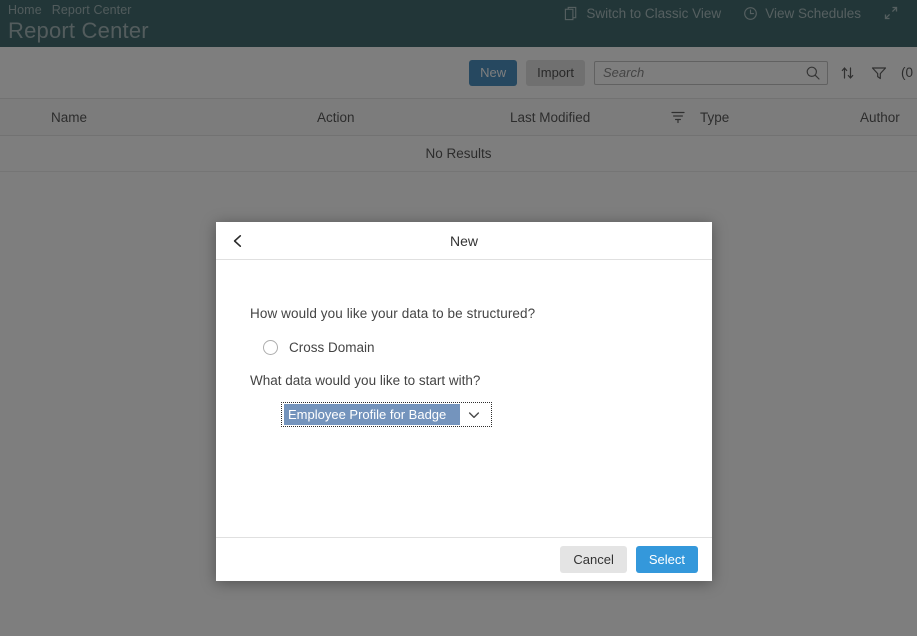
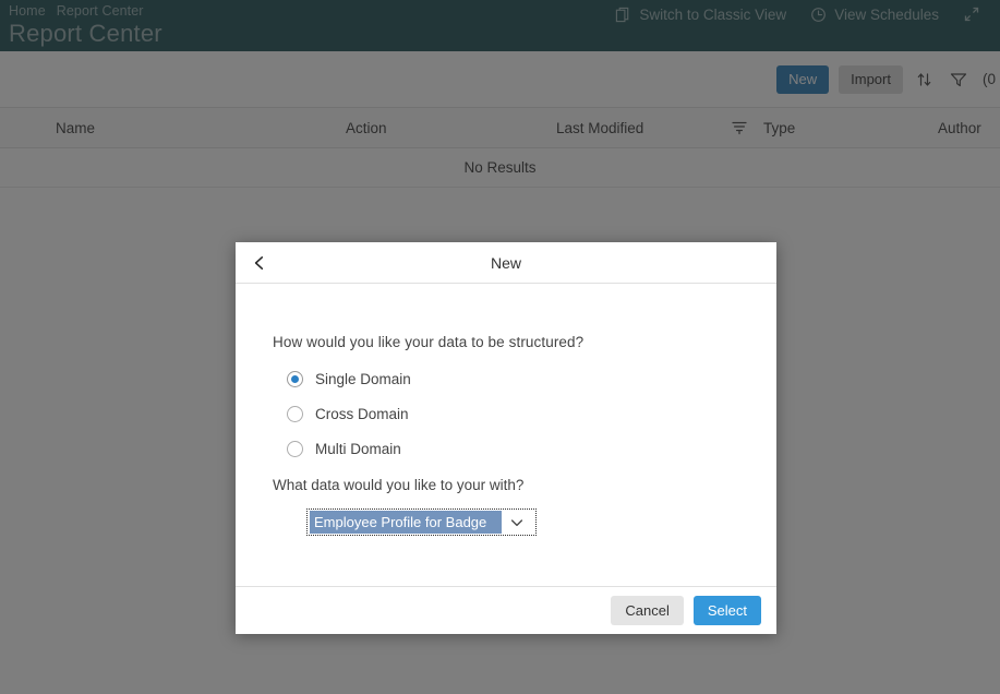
  Home
  Report Center
  Report Center
  Switch to Classic View
  View Schedules
  New
  Import
- Search
  (0
  Name
  Action
  Last Modified
  Type
  Author
  No Results
  New
  How would you like your data to be structured?
+ Single Domain
  Cross Domain
+ Multi Domain
- What data would you like to start with?
+ What data would you like to your with?
  Employee Profile for Badge
  Cancel
  Select
